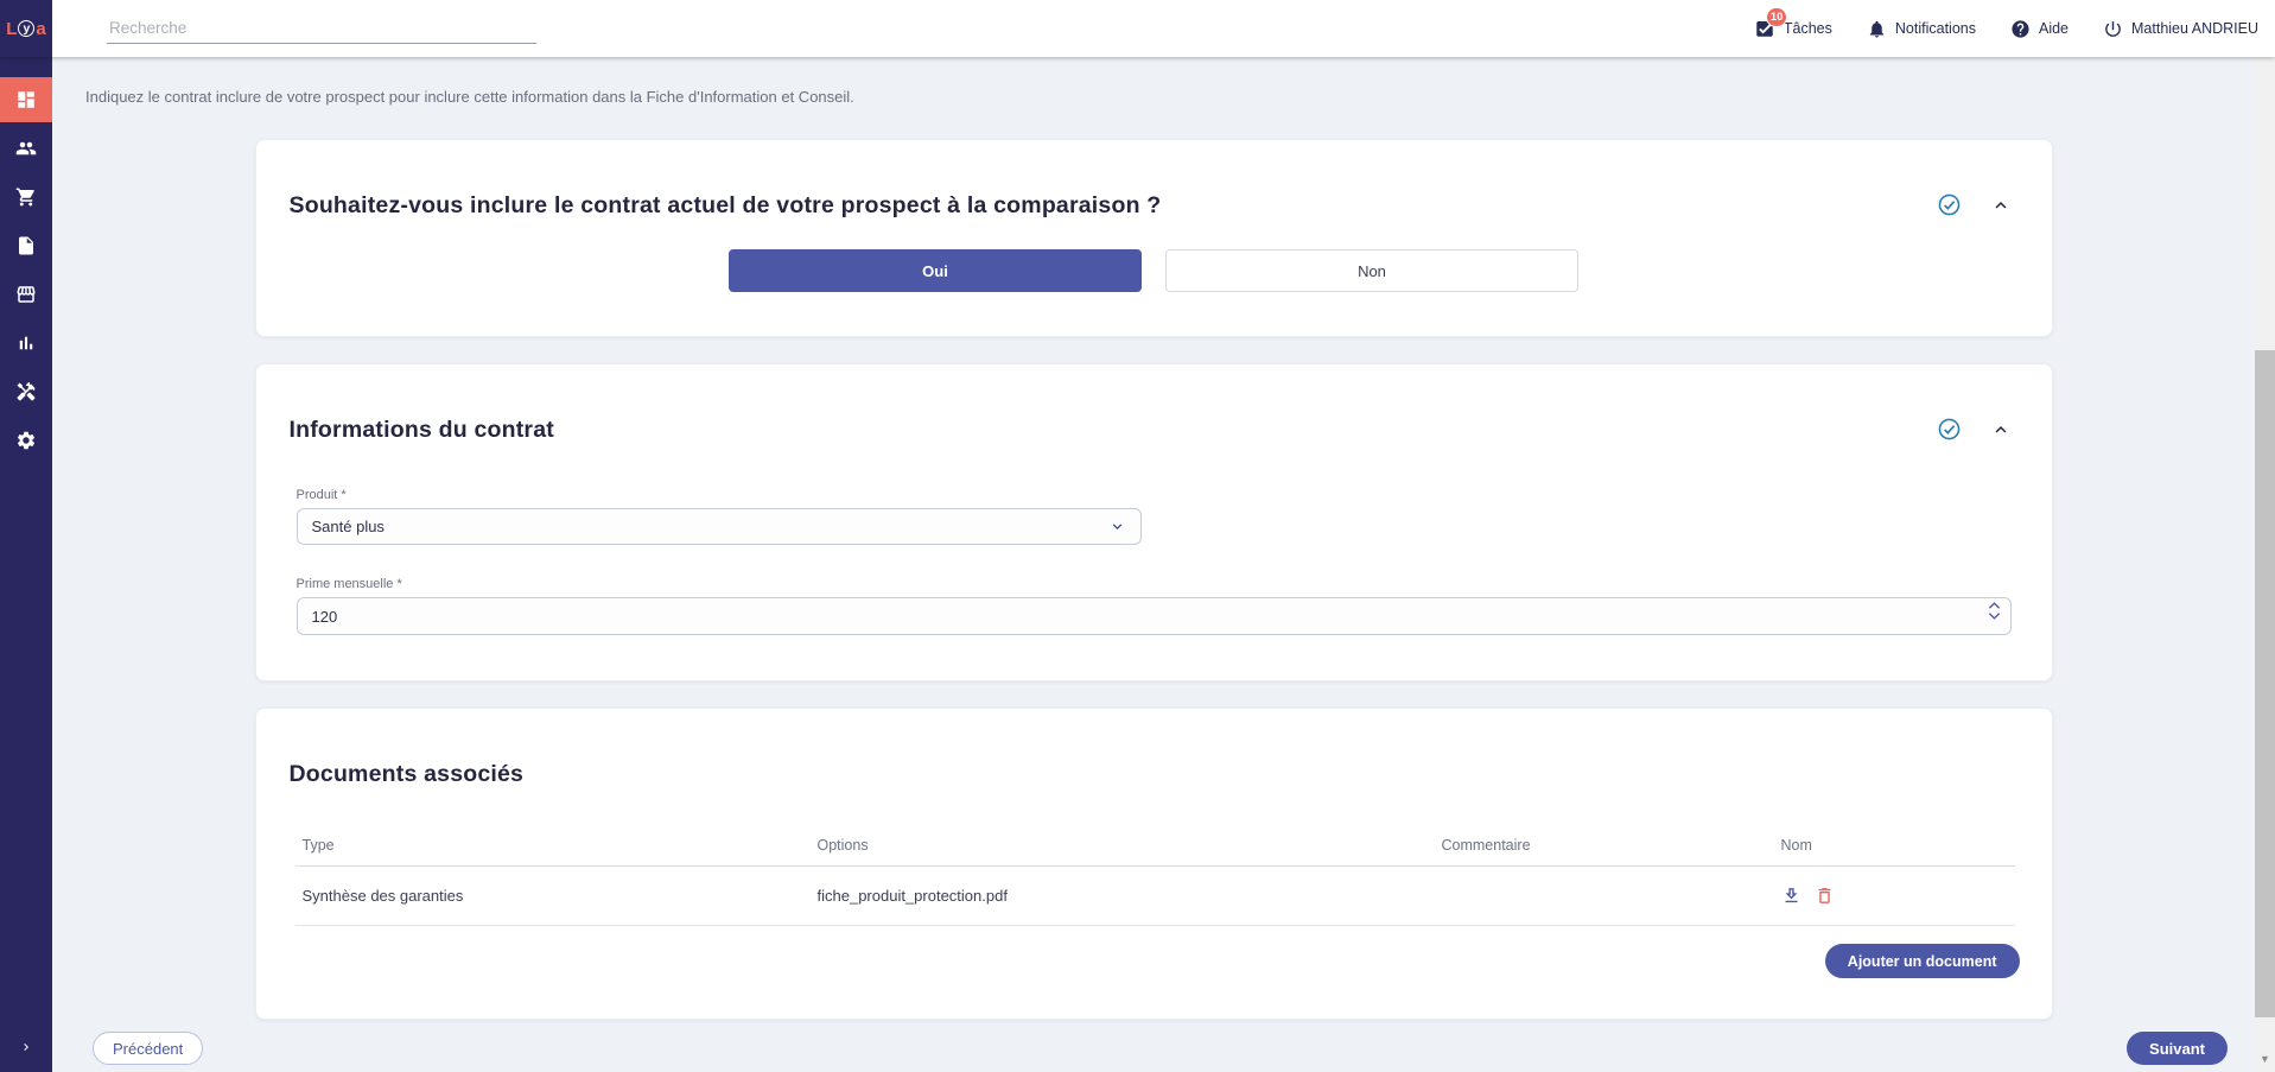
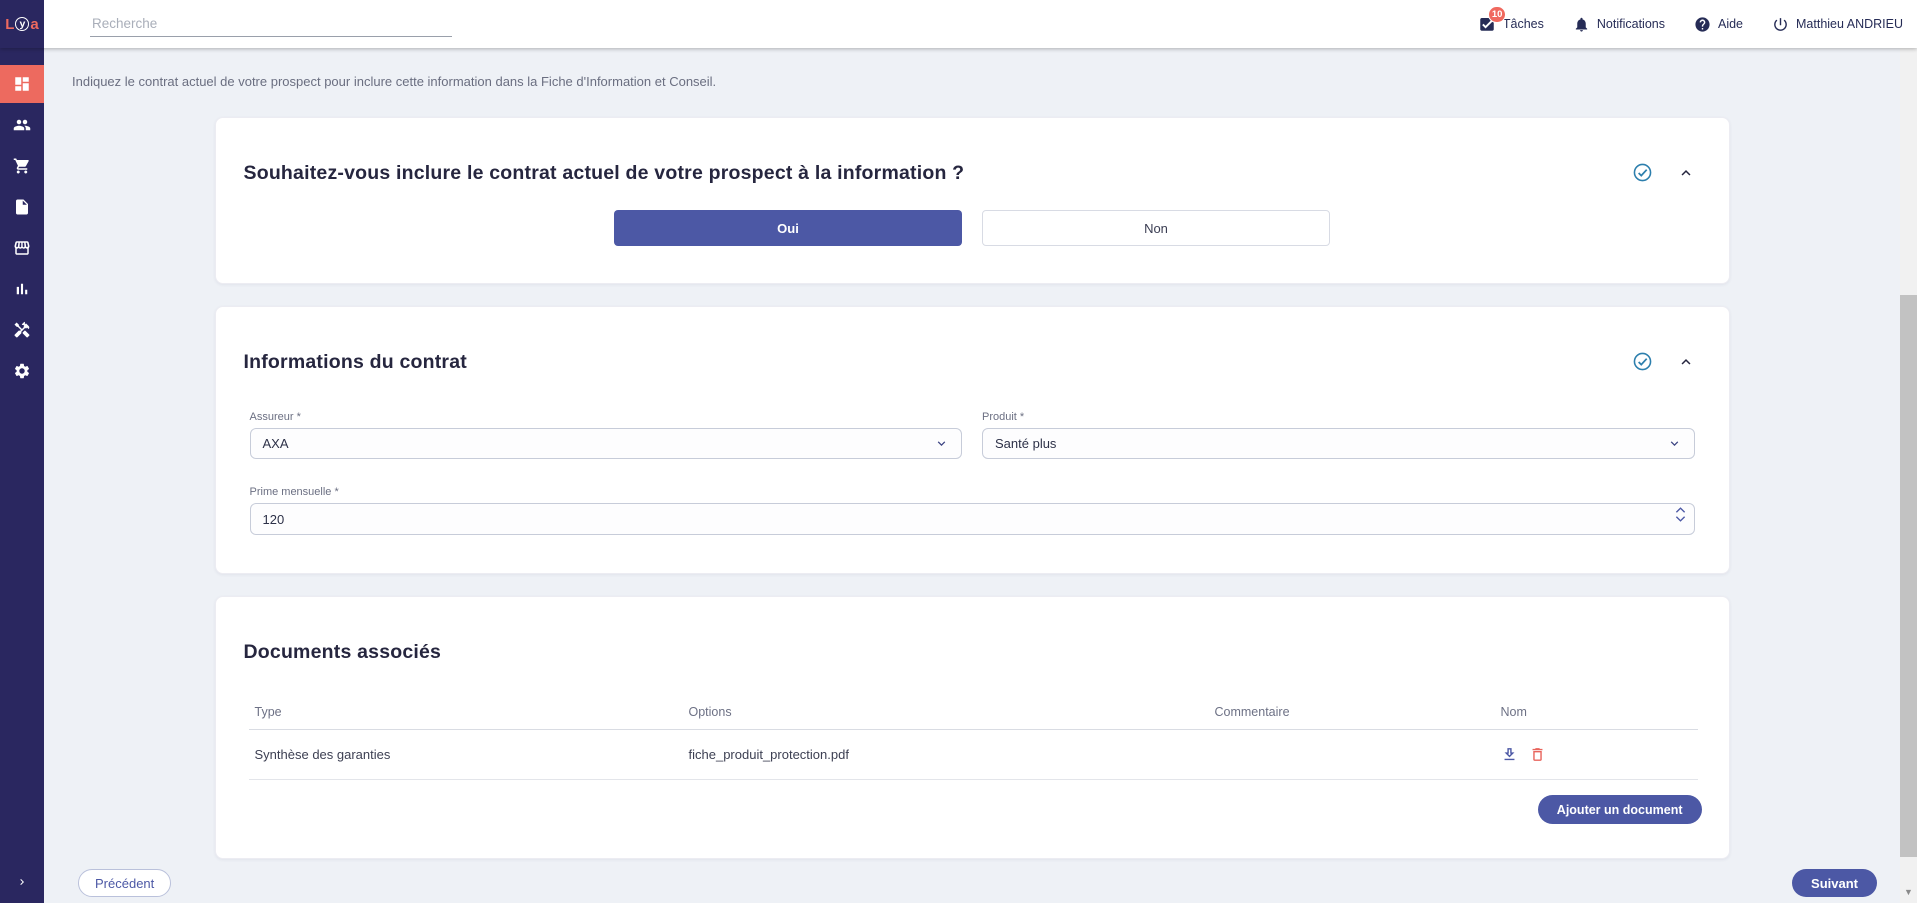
  L
  y
  a
  Recherche
  10
  Tâches
  Notifications
  Aide
  Matthieu ANDRIEU
- Indiquez le contrat inclure de votre prospect pour inclure cette information dans la Fiche d'Information et Conseil.
+ Indiquez le contrat actuel de votre prospect pour inclure cette information dans la Fiche d'Information et Conseil.
- Souhaitez-vous inclure le contrat actuel de votre prospect à la comparaison ?
+ Souhaitez-vous inclure le contrat actuel de votre prospect à la information ?
  Oui
  Non
  Informations du contrat
+ Assureur *
+ AXA
  Produit *
  Santé plus
  Prime mensuelle *
  120
  Documents associés
  Type
  Options
  Commentaire
  Nom
  Synthèse des garanties
  fiche_produit_protection.pdf
  Ajouter un document
  Précédent
  Suivant
  ▼
